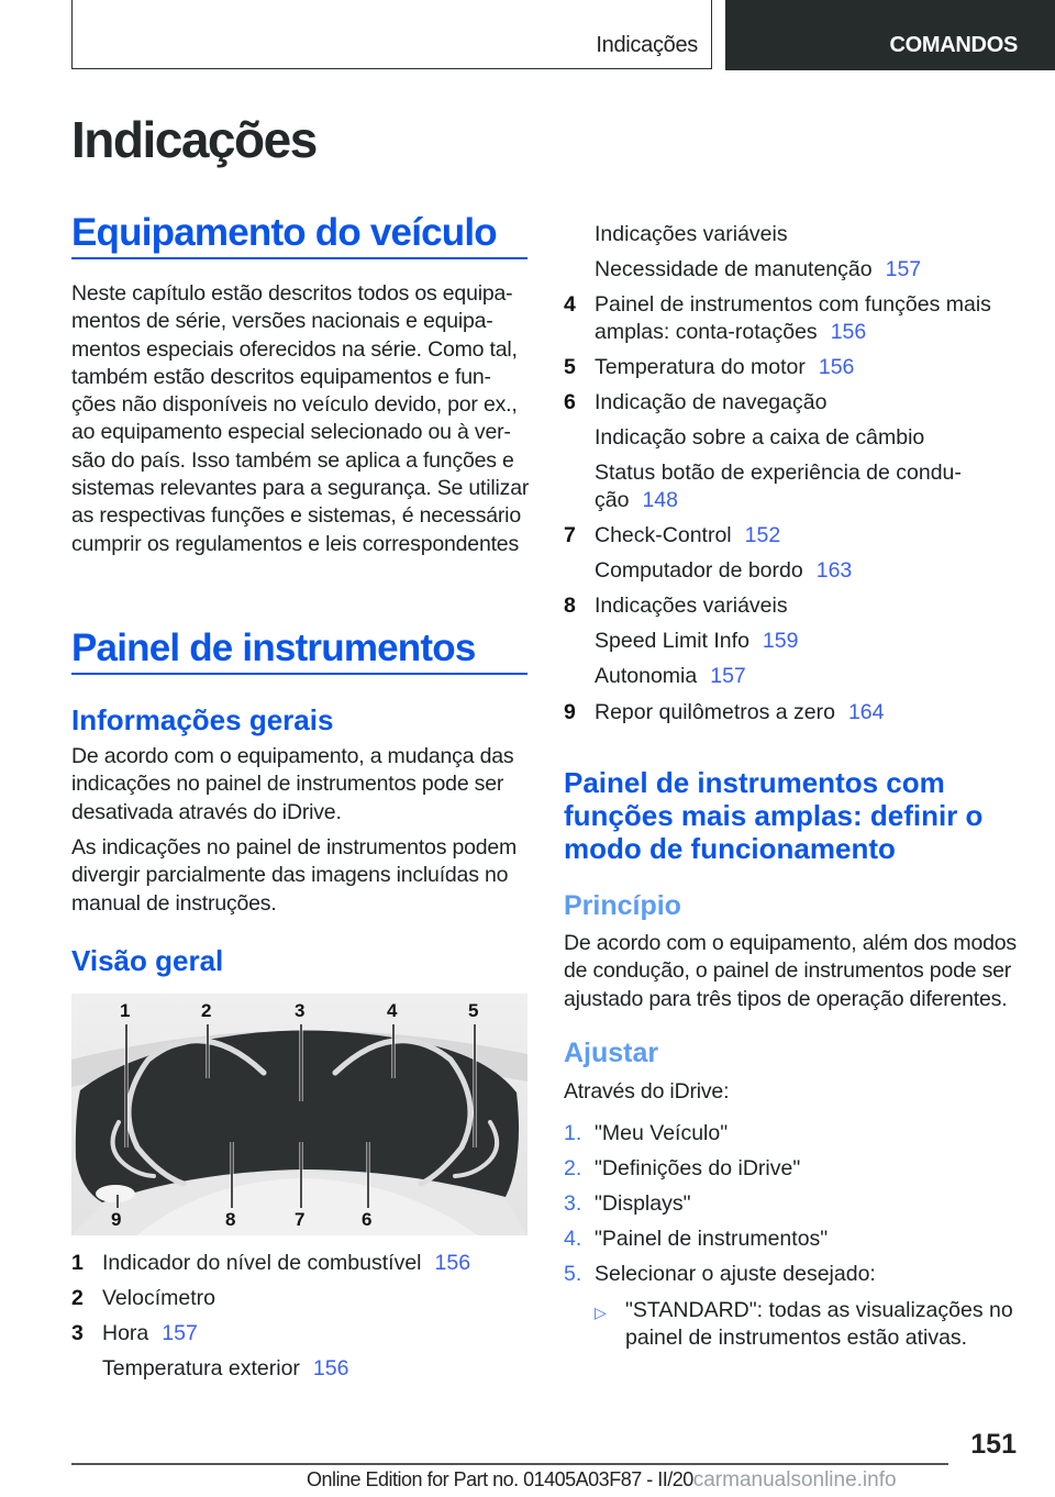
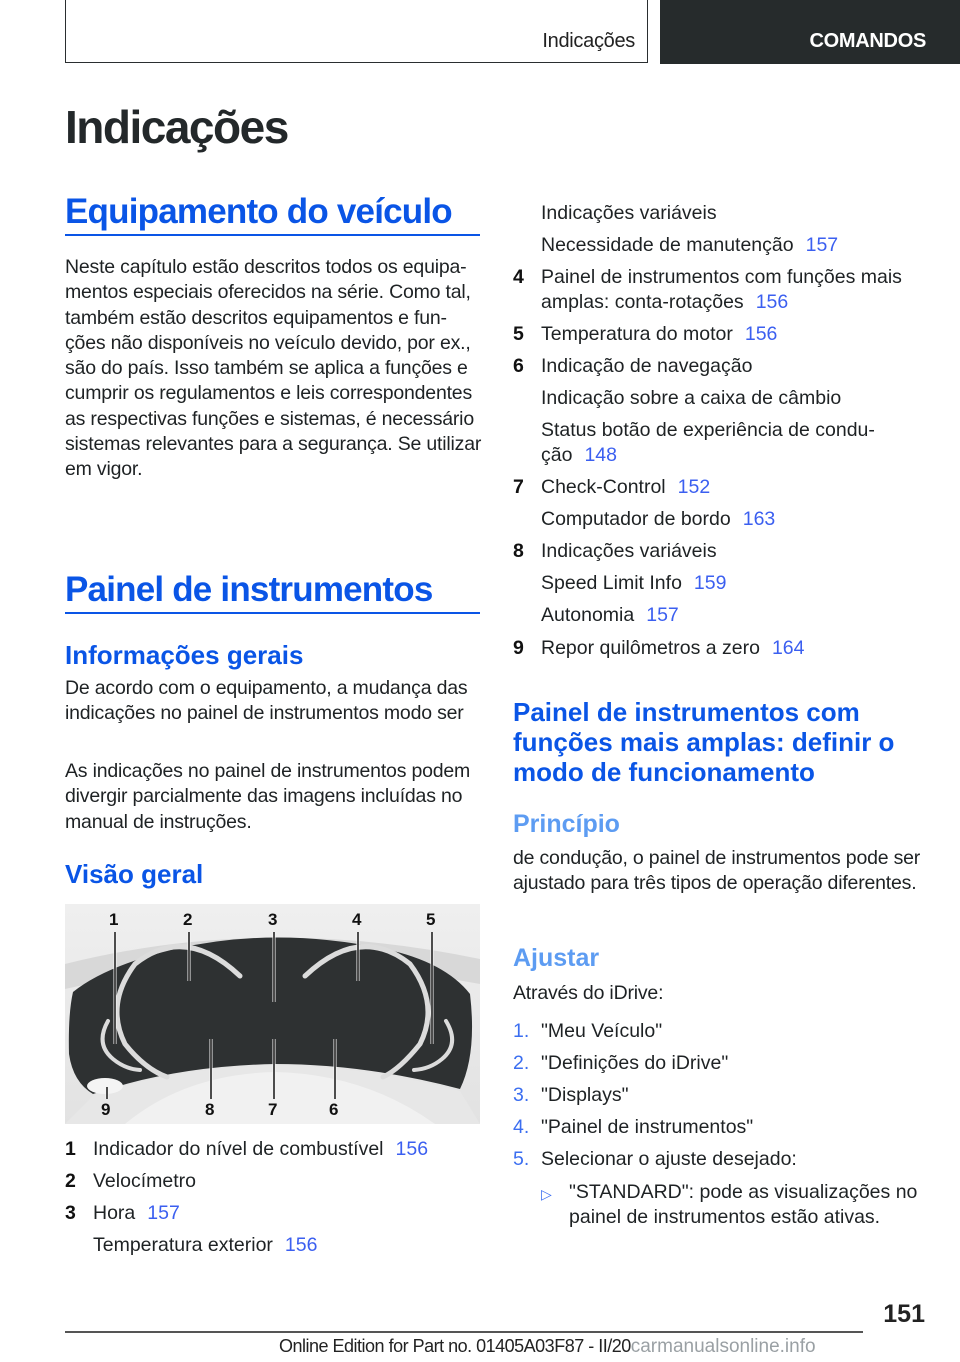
  Indicações
  COMANDOS
  Indicações
  Equipamento do veículo
  Neste capítulo estão descritos todos os equipa-
- mentos de série, versões nacionais e equipa-
  mentos especiais oferecidos na série. Como tal,
  também estão descritos equipamentos e fun-
  ções não disponíveis no veículo devido, por ex.,
- ao equipamento especial selecionado ou à ver-
  são do país. Isso também se aplica a funções e
- sistemas relevantes para a segurança. Se utilizar
+ cumprir os regulamentos e leis correspondentes
  as respectivas funções e sistemas, é necessário
- cumprir os regulamentos e leis correspondentes
+ sistemas relevantes para a segurança. Se utilizar
+ em vigor.
  Painel de instrumentos
  Informações gerais
  De acordo com o equipamento, a mudança das
- indicações no painel de instrumentos pode ser
+ indicações no painel de instrumentos modo ser
- desativada através do iDrive.
  As indicações no painel de instrumentos podem
  divergir parcialmente das imagens incluídas no
  manual de instruções.
  Visão geral
  1
  2
  3
  4
  5
  9
  8
  7
  6
  1
  Indicador do nível de combustível 156
  2
  Velocímetro
  3
  Hora 157
  Temperatura exterior 156
  Indicações variáveis
  Necessidade de manutenção 157
  4
  Painel de instrumentos com funções mais
  amplas: conta-rotações 156
  5
  Temperatura do motor 156
  6
  Indicação de navegação
  Indicação sobre a caixa de câmbio
  Status botão de experiência de condu-
  ção 148
  7
  Check-Control 152
  Computador de bordo 163
  8
  Indicações variáveis
  Speed Limit Info 159
  Autonomia 157
  9
  Repor quilômetros a zero 164
  Painel de instrumentos com
  funções mais amplas: definir o
  modo de funcionamento
  Princípio
- De acordo com o equipamento, além dos modos
  de condução, o painel de instrumentos pode ser
  ajustado para três tipos de operação diferentes.
  Ajustar
  Através do iDrive:
  1.
  "Meu Veículo"
  2.
  "Definições do iDrive"
  3.
  "Displays"
  4.
  "Painel de instrumentos"
  5.
  Selecionar o ajuste desejado:
  ▷
- "STANDARD": todas as visualizações no
+ "STANDARD": pode as visualizações no
  painel de instrumentos estão ativas.
  151
  Online Edition for Part no. 01405A03F87 - II/20carmanualsonline.info
